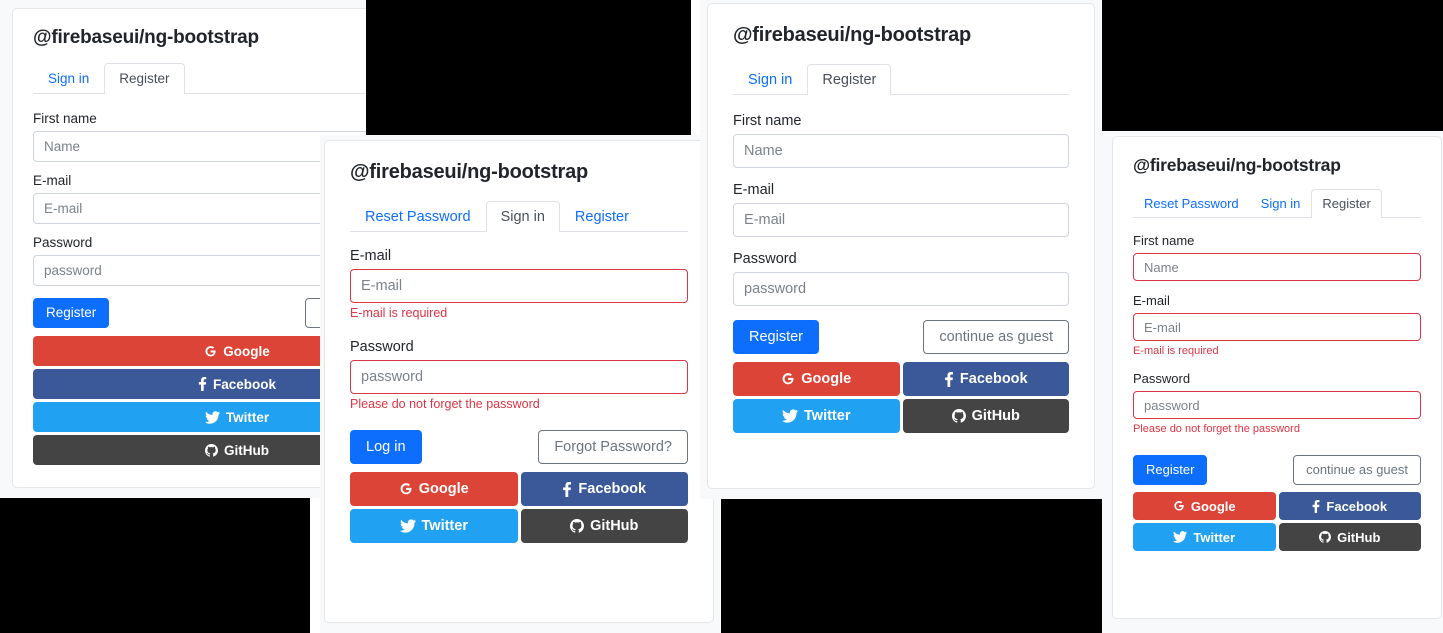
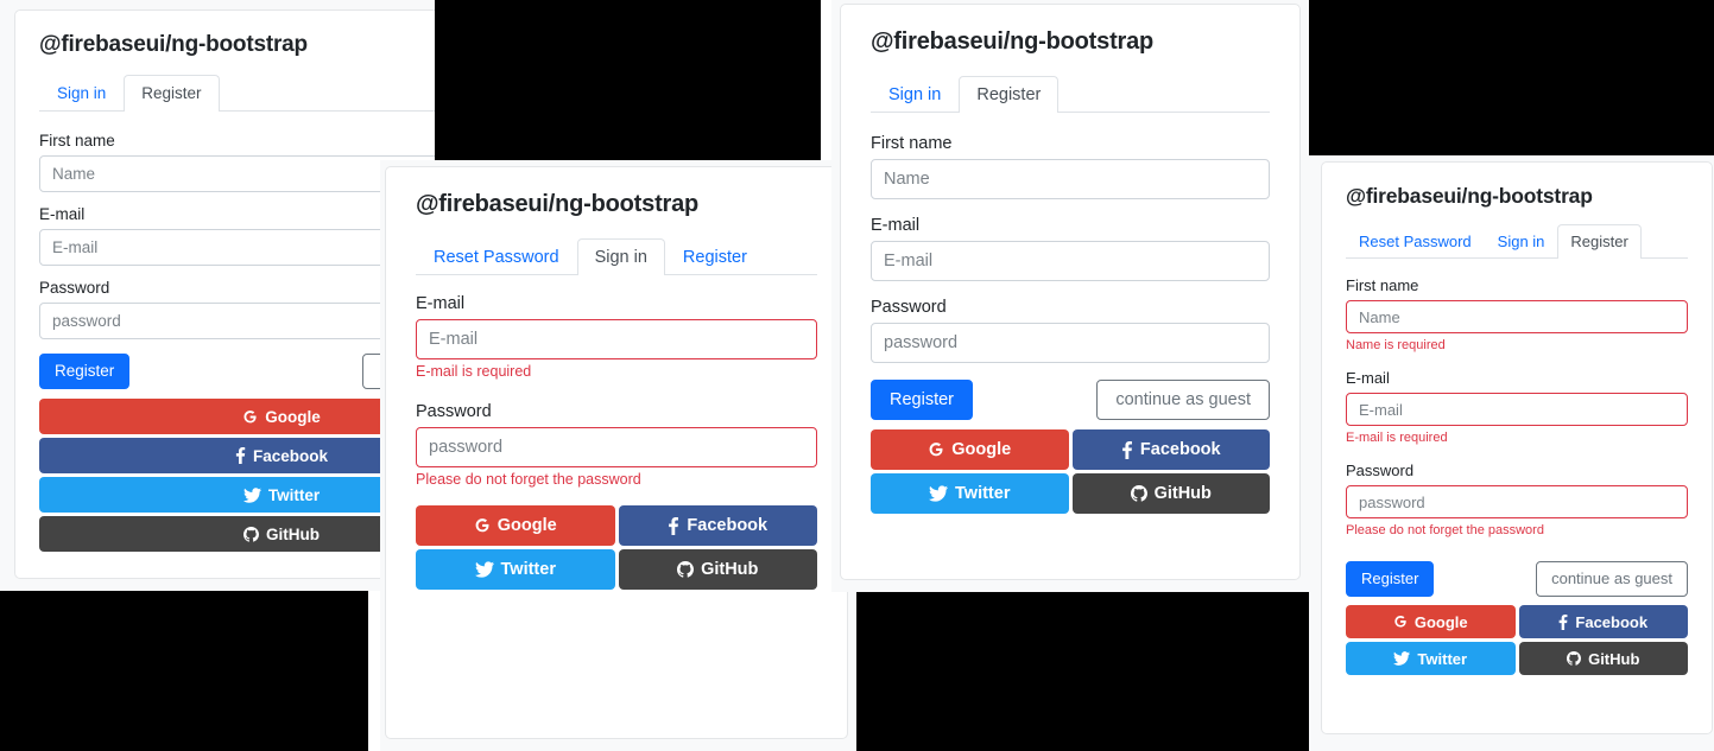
  @firebaseui/ng-bootstrap
  Sign in
  Register
  First name
  Name
  E-mail
  E-mail
  Password
  password
  Register
  Google
  Facebook
  Twitter
  GitHub
  @firebaseui/ng-bootstrap
  Reset Password
  Sign in
  Register
  E-mail
  E-mail
  E-mail is required
  Password
  password
  Please do not forget the password
- Log in
- Forgot Password?
  Google
  Facebook
  Twitter
  GitHub
  @firebaseui/ng-bootstrap
  Sign in
  Register
  First name
  Name
  E-mail
  E-mail
  Password
  password
  Register
  continue as guest
  Google
  Facebook
  Twitter
  GitHub
  @firebaseui/ng-bootstrap
  Reset Password
  Sign in
  Register
  First name
  Name
+ Name is required
  E-mail
  E-mail
  E-mail is required
  Password
  password
  Please do not forget the password
  Register
  continue as guest
  Google
  Facebook
  Twitter
  GitHub
